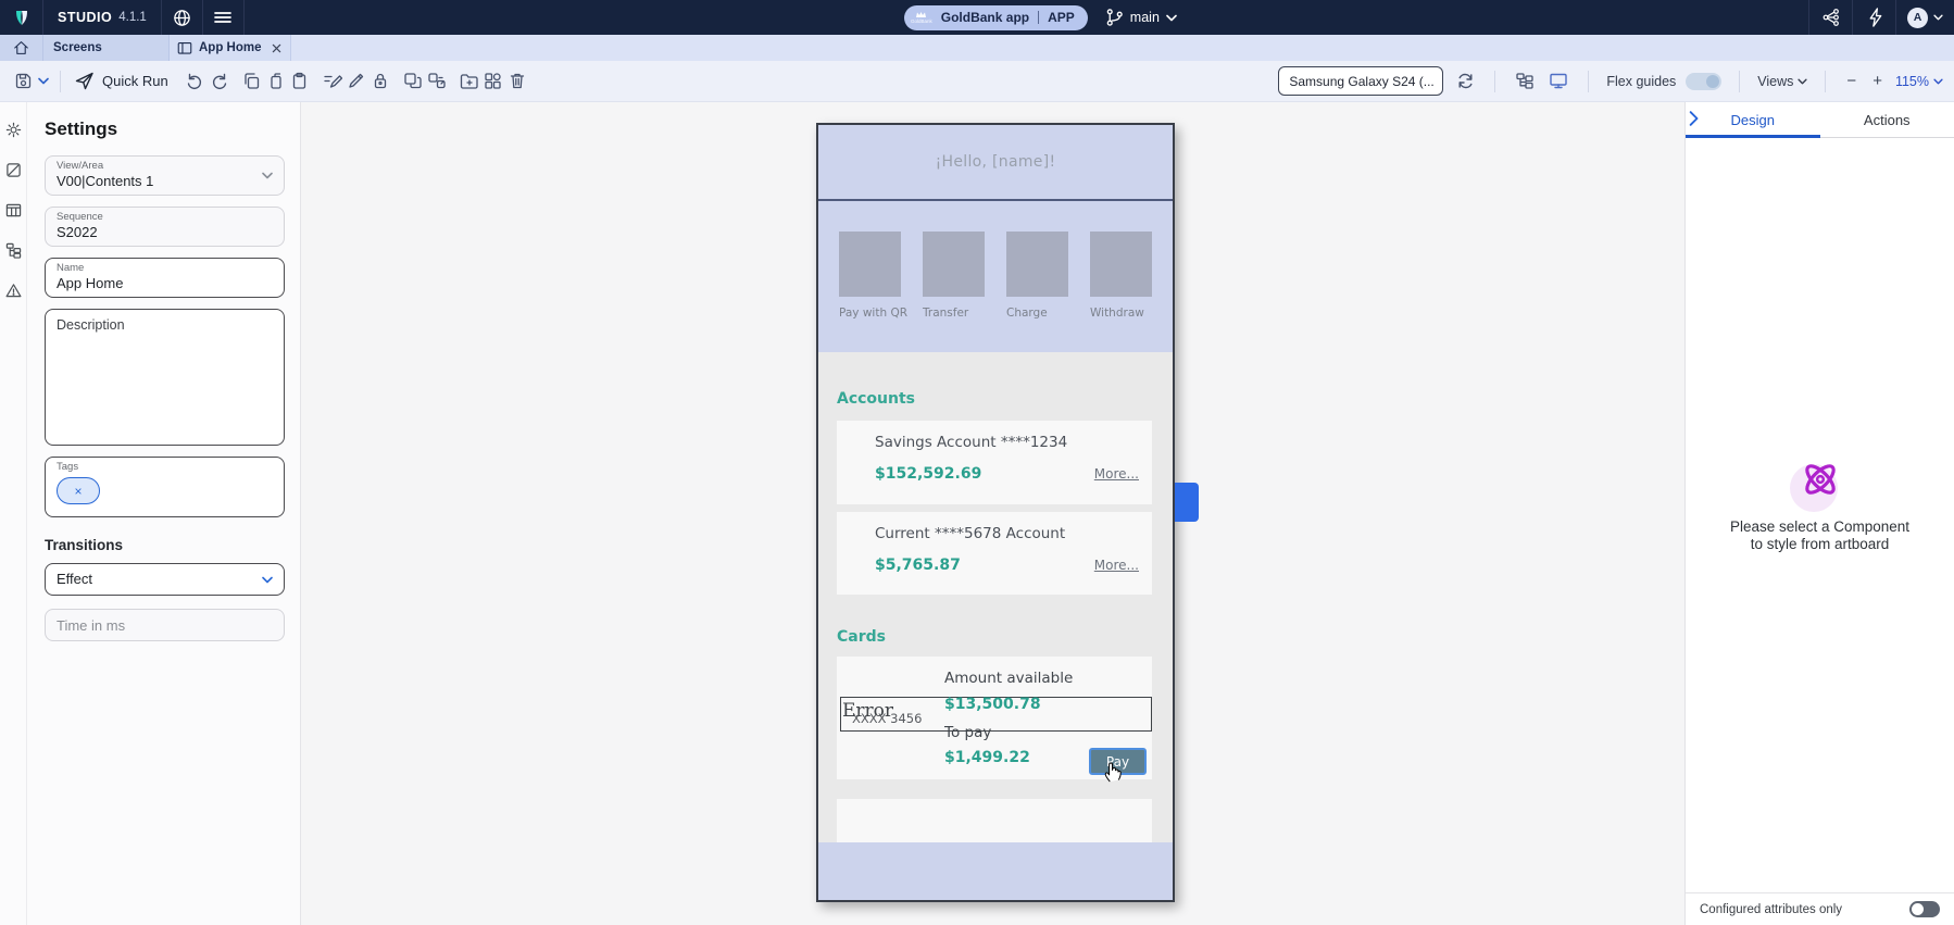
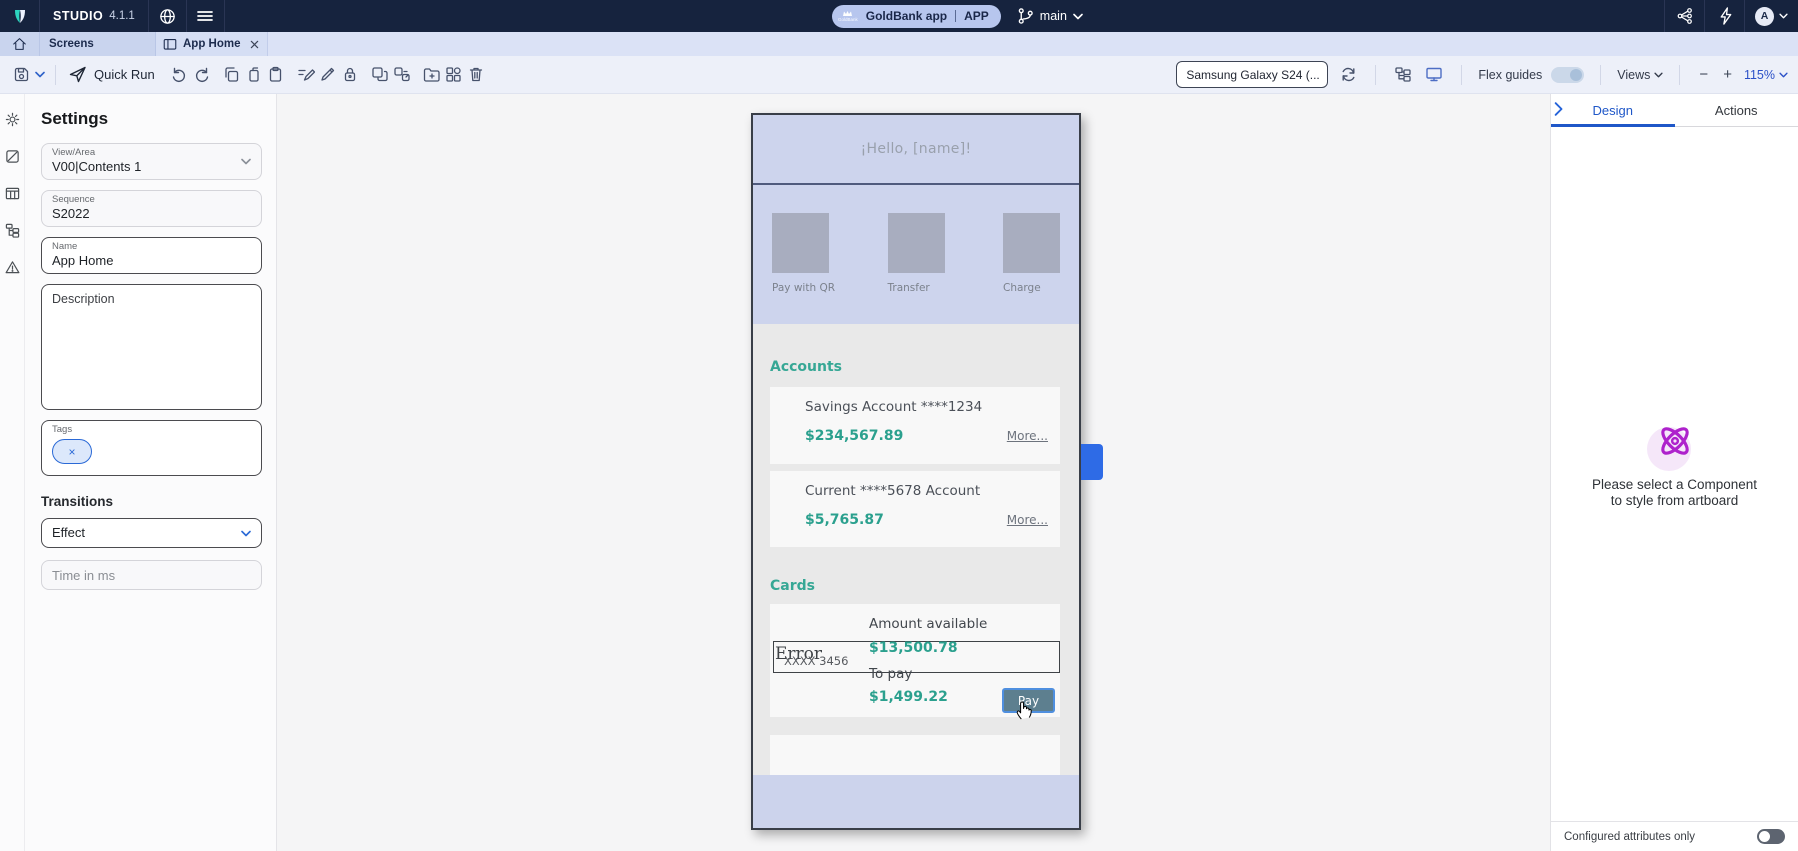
  STUDIO
  4.1.1
  GoldBank app
  APP
  main
  A
  Screens
  App Home
  Quick Run
  Samsung Galaxy S24 (...
  Flex guides
  Views
  −
  +
  115%
  Settings
  View/Area
  V00|Contents 1
  Sequence
  S2022
  Name
  App Home
  Description
  Tags
  ×
  Transitions
  Effect
  Time in ms
  ¡Hello, [name]!
  Pay with QR
  Transfer
  Charge
- Withdraw
  Accounts
  Savings Account ****1234
- $152,592.69
+ $234,567.89
  More...
  Current ****5678 Account
  $5,765.87
  More...
  Cards
  Error
  XXXX 3456
  Amount available
  $13,500.78
  To pay
  $1,499.22
  Pay
  Design
  Actions
  Please select a Component to style from artboard
  Configured attributes only
